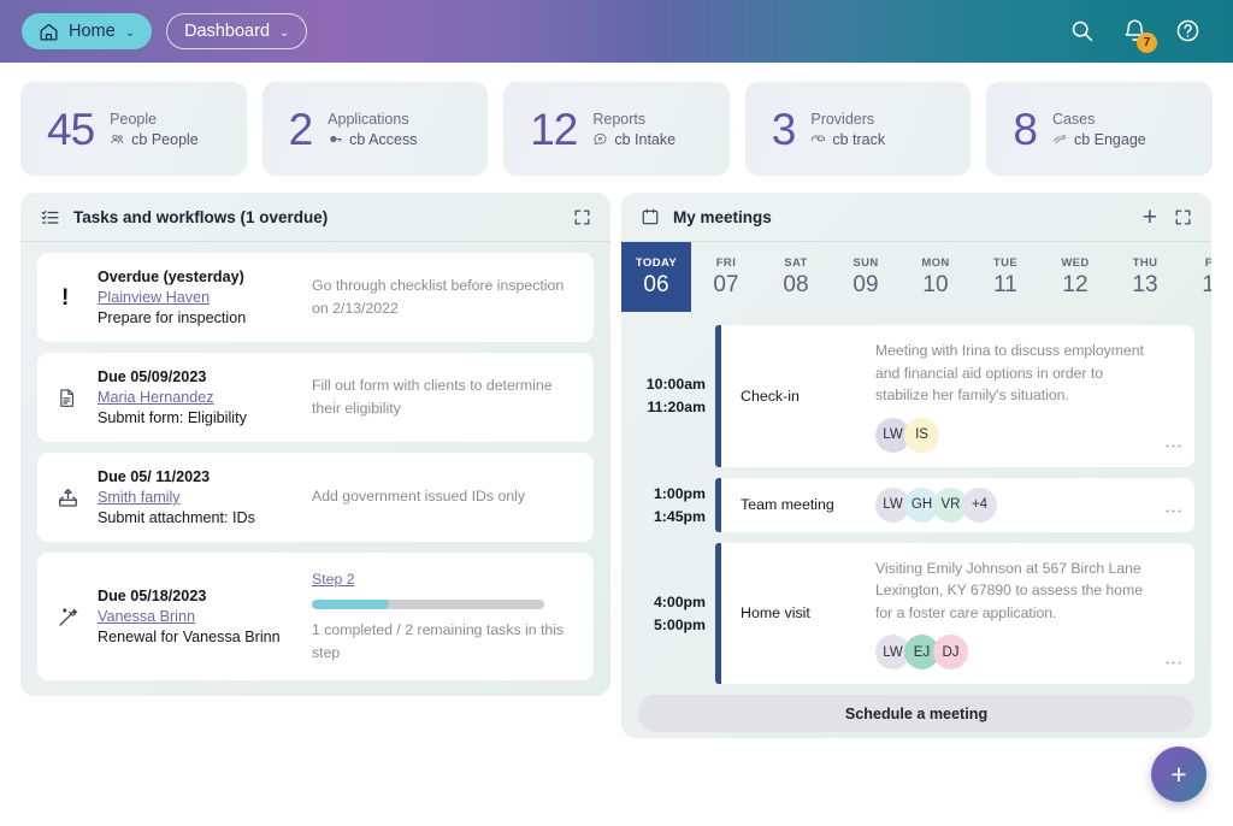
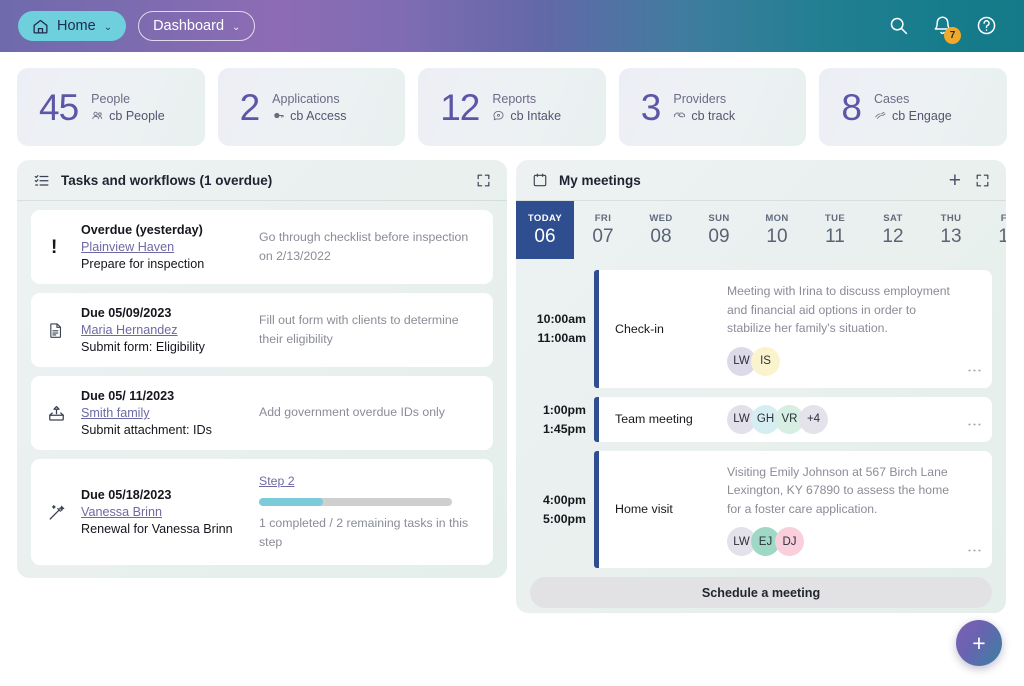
  Home
  ⌄
  Dashboard
  ⌄
  7
  45
  People
  cb People
  2
  Applications
  cb Access
  12
  Reports
  cb Intake
  3
  Providers
  cb track
  8
  Cases
  cb Engage
  Tasks and workflows (1 overdue)
  !
  Overdue (yesterday)
  Plainview Haven
  Prepare for inspection
  Go through checklist before inspection on 2/13/2022
  Due 05/09/2023
  Maria Hernandez
  Submit form: Eligibility
  Fill out form with clients to determine their eligibility
  Due 05/ 11/2023
  Smith family
  Submit attachment: IDs
- Add government issued IDs only
+ Add government overdue IDs only
  Due 05/18/2023
  Vanessa Brinn
  Renewal for Vanessa Brinn
  Step 2
  1 completed / 2 remaining tasks in this step
  My meetings
  +
  TODAY
  06
  FRI
  07
- SAT
+ WED
  08
  SUN
  09
  MON
  10
  TUE
  11
- WED
+ SAT
  12
  THU
  13
  10:00am
- 11:20am
+ 11:00am
  Check-in
  Meeting with Irina to discuss employment and financial aid options in order to stabilize her family's situation.
  LW
  IS
  1:00pm
  1:45pm
  Team meeting
  LW
  GH
  VR
  +4
  4:00pm
  5:00pm
  Home visit
  Visiting Emily Johnson at 567 Birch Lane Lexington, KY 67890 to assess the home for a foster care application.
  LW
  EJ
  DJ
  Schedule a meeting
  +
